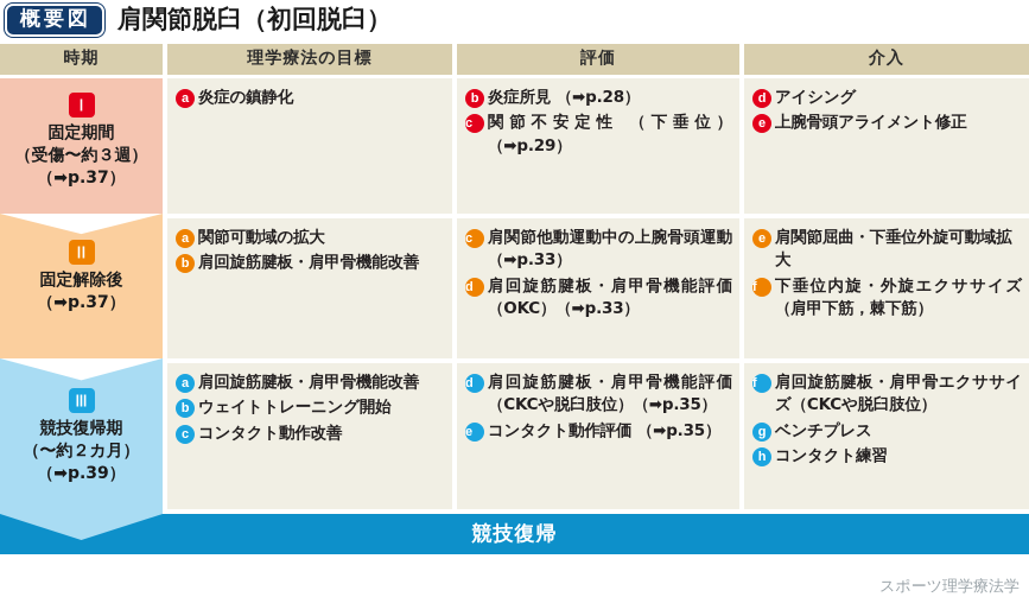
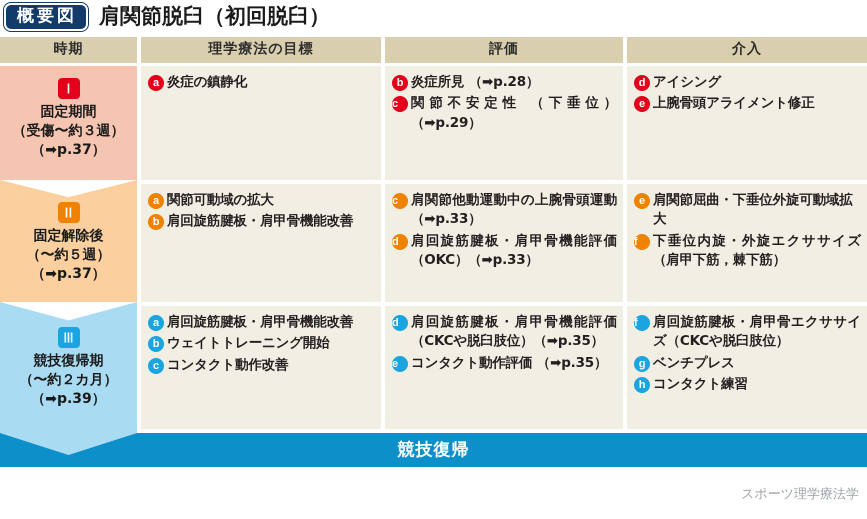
  概要図
  肩関節脱臼（初回脱臼）
  時期
  理学療法の目標
  評価
  介入
  Ⅰ
  固定期間
  （受傷〜約３週）
  （➡p.37）
  Ⅱ
  固定解除後
+ （〜約５週）
  （➡p.37）
  Ⅲ
  競技復帰期
  （〜約２カ月）
  （➡p.39）
  a
  炎症の鎮静化
  b
  炎症所見 （➡p.28）
  c
  関節不安定性 （下垂位）（➡p.29）
  d
  アイシング
  e
  上腕骨頭アライメント修正
  a
  関節可動域の拡大
  b
  肩回旋筋腱板・肩甲骨機能改善
  c
  肩関節他動運動中の上腕骨頭運動 （➡p.33）
  d
  肩回旋筋腱板・肩甲骨機能評価（OKC）（➡p.33）
  e
  肩関節屈曲・下垂位外旋可動域拡大
  f
  下垂位内旋・外旋エクササイズ（肩甲下筋，棘下筋）
  a
  肩回旋筋腱板・肩甲骨機能改善
  b
  ウェイトトレーニング開始
  c
  コンタクト動作改善
  d
  肩回旋筋腱板・肩甲骨機能評価（CKCや脱臼肢位）（➡p.35）
  e
  コンタクト動作評価 （➡p.35）
  f
  肩回旋筋腱板・肩甲骨エクササイズ（CKCや脱臼肢位）
  g
  ベンチプレス
  h
  コンタクト練習
  競技復帰
  スポーツ理学療法学
